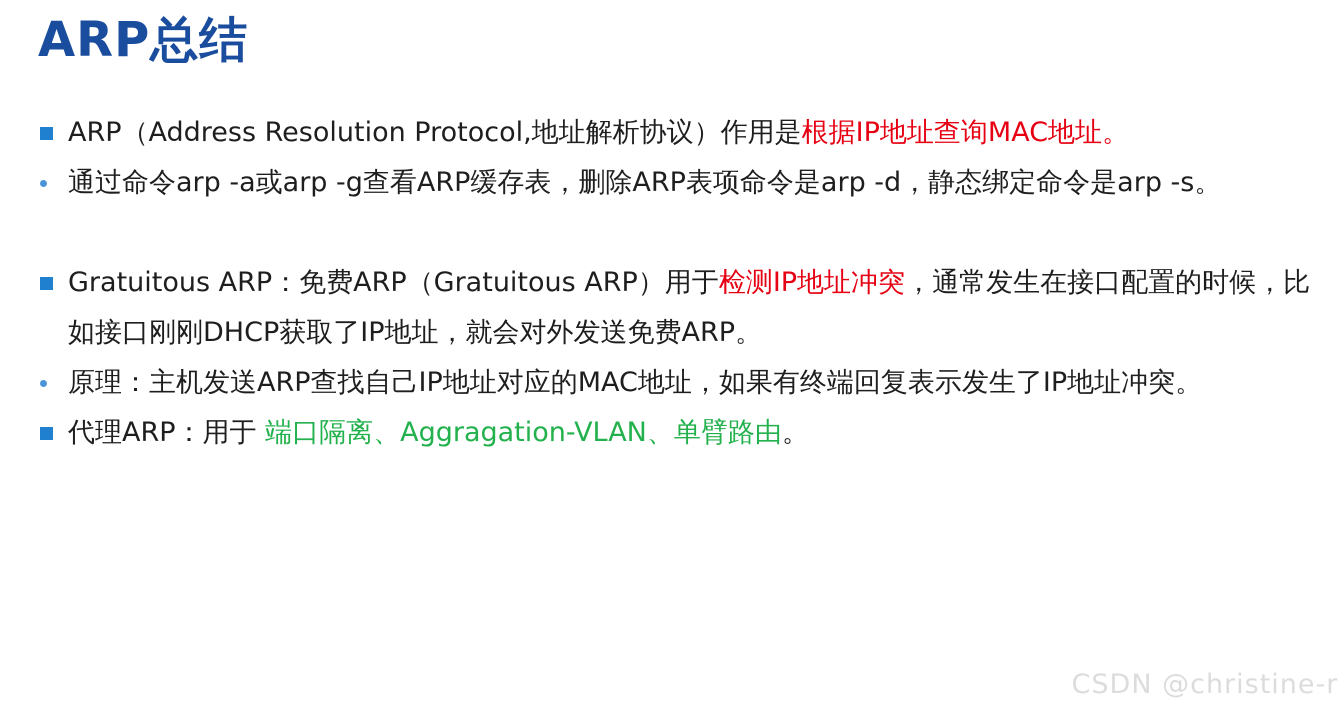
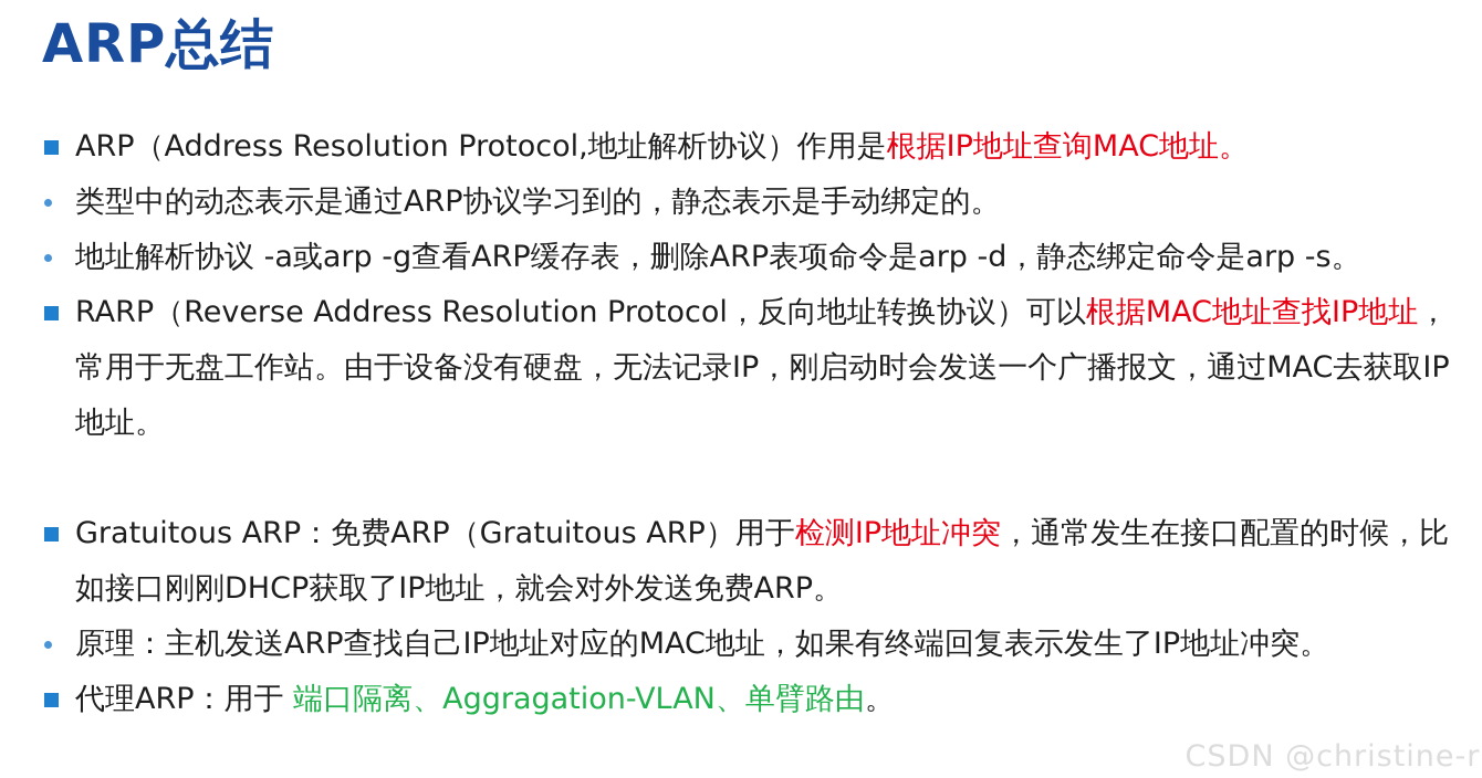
  ARP总结
  ARP（Address Resolution Protocol,地址解析协议）作用是根据IP地址查询MAC地址。
+ 类型中的动态表示是通过ARP协议学习到的，静态表示是手动绑定的。
- 通过命令arp -a或arp -g查看ARP缓存表，删除ARP表项命令是arp -d，静态绑定命令是arp -s。
+ 地址解析协议 -a或arp -g查看ARP缓存表，删除ARP表项命令是arp -d，静态绑定命令是arp -s。
+ RARP（Reverse Address Resolution Protocol，反向地址转换协议）可以根据MAC地址查找IP地址，常用于无盘工作站。由于设备没有硬盘，无法记录IP，刚启动时会发送一个广播报文，通过MAC去获取IP地址。
  Gratuitous ARP：免费ARP（Gratuitous ARP）用于检测IP地址冲突，通常发生在接口配置的时候，比如接口刚刚DHCP获取了IP地址，就会对外发送免费ARP。
  原理：主机发送ARP查找自己IP地址对应的MAC地址，如果有终端回复表示发生了IP地址冲突。
  代理ARP：用于 端口隔离、Aggragation-VLAN、单臂路由。
  CSDN @christine-r
